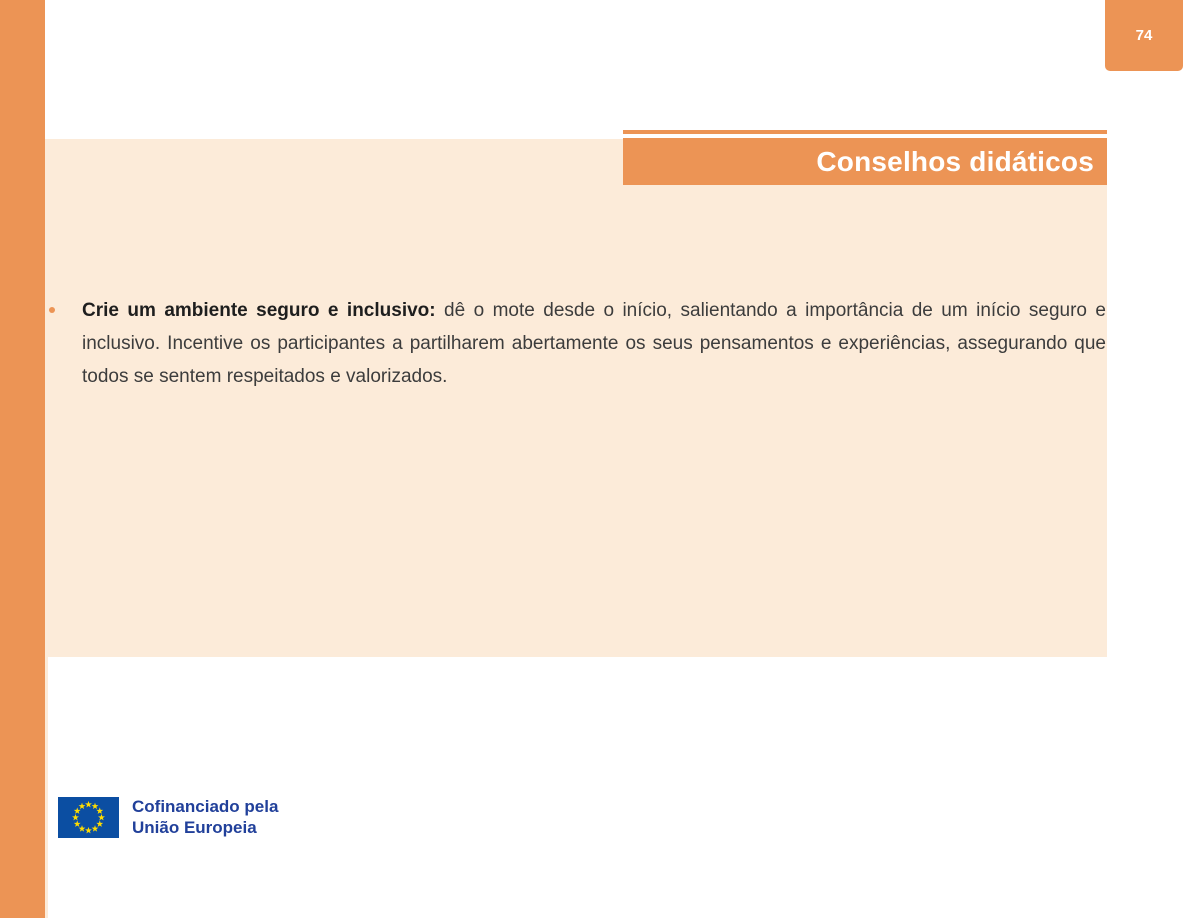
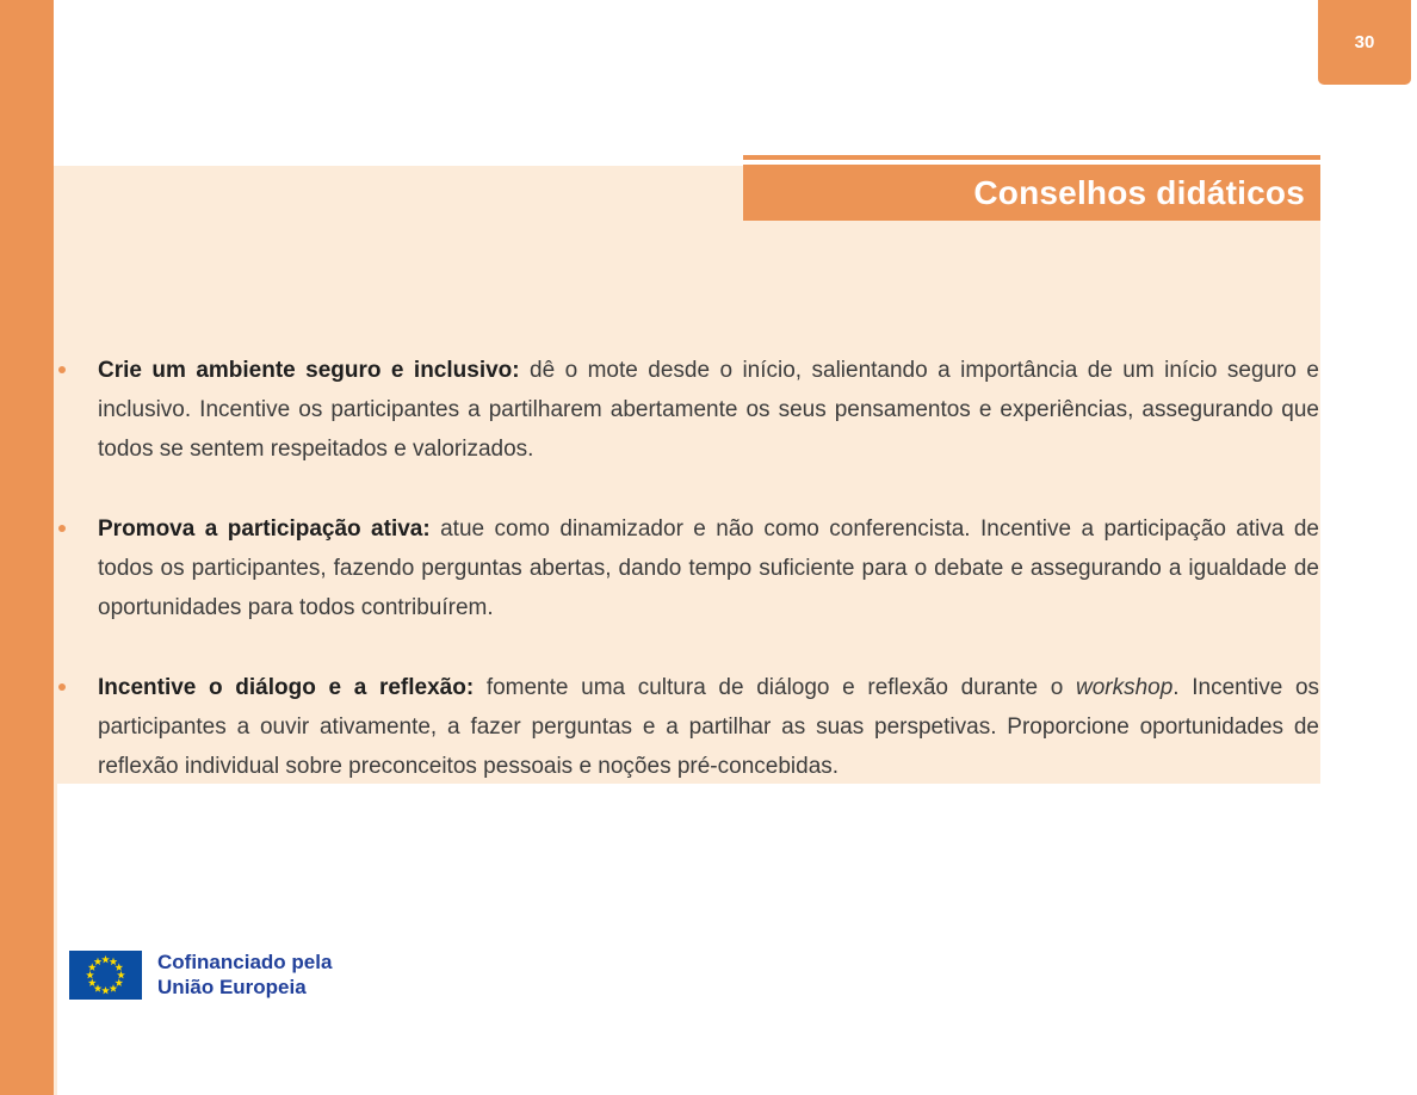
- 74
+ 30
  Conselhos didáticos
  Crie um ambiente seguro e inclusivo: dê o mote desde o início, salientando a importância de um início seguro e inclusivo. Incentive os participantes a partilharem abertamente os seus pensamentos e experiências, assegurando que todos se sentem respeitados e valorizados.
+ Promova a participação ativa: atue como dinamizador e não como conferencista. Incentive a participação ativa de todos os participantes, fazendo perguntas abertas, dando tempo suficiente para o debate e assegurando a igualdade de oportunidades para todos contribuírem.
+ Incentive o diálogo e a reflexão: fomente uma cultura de diálogo e reflexão durante o workshop. Incentive os participantes a ouvir ativamente, a fazer perguntas e a partilhar as suas perspetivas. Proporcione oportunidades de reflexão individual sobre preconceitos pessoais e noções pré-concebidas.
  Cofinanciado pela
  União Europeia
